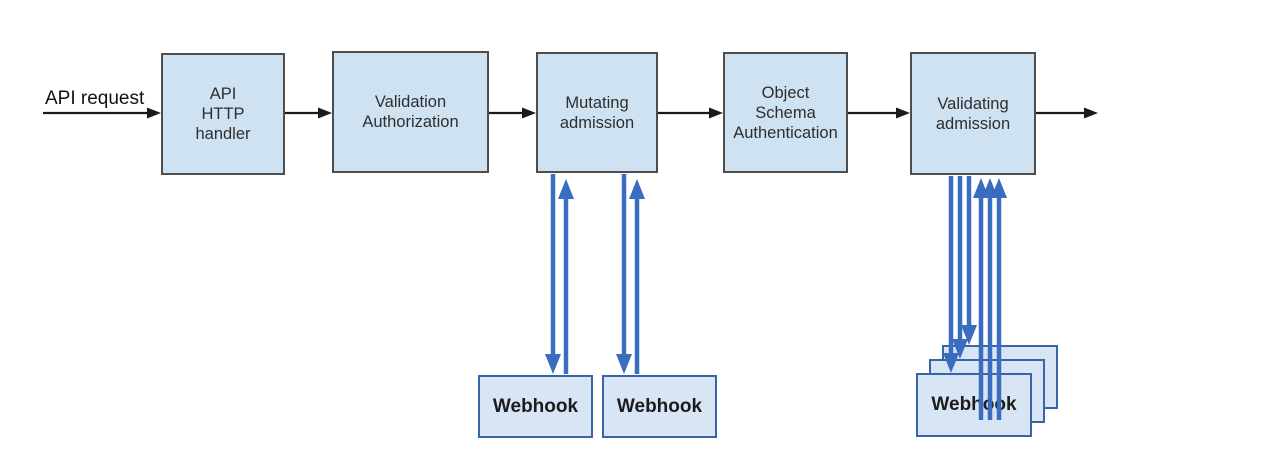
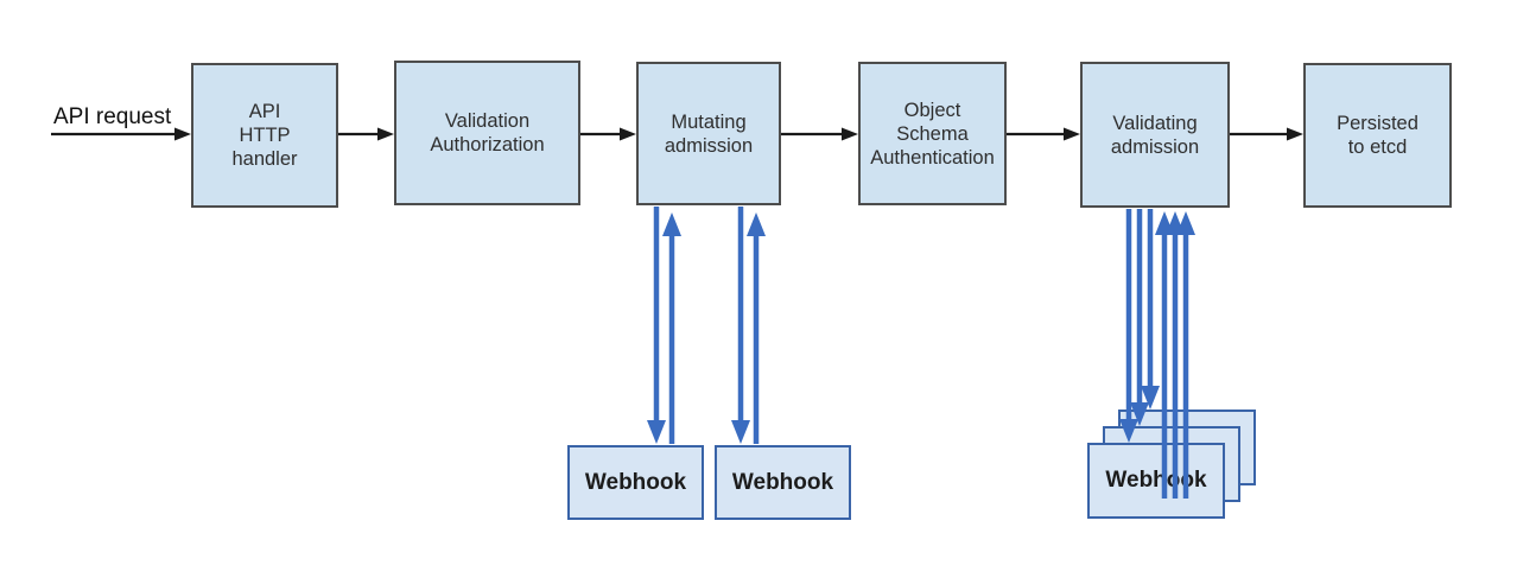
  API request
  API
  HTTP
  handler
  Validation
  Authorization
  Mutating
  admission
  Object
  Schema
  Authentication
  Validating
  admission
+ Persisted
+ to etcd
  Webhook
  Webhook
  Webhk
